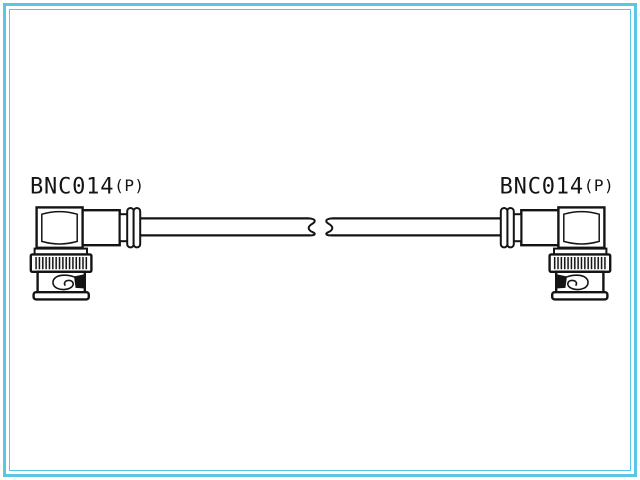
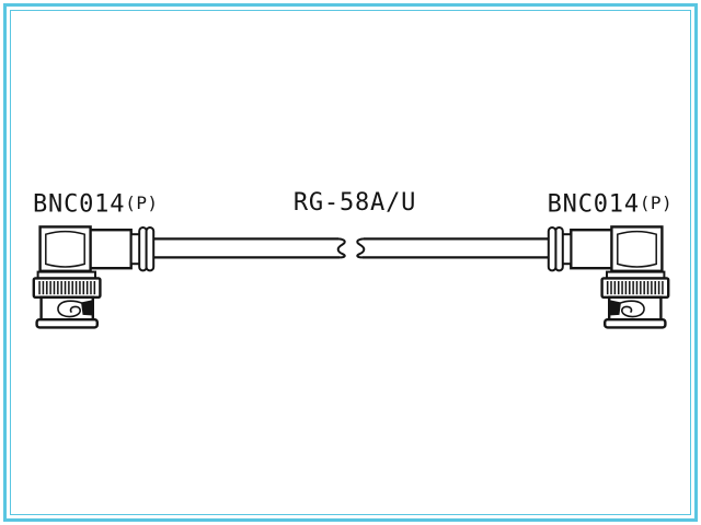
  BNC014(P)
+ RG-58A/U
  BNC014(P)
